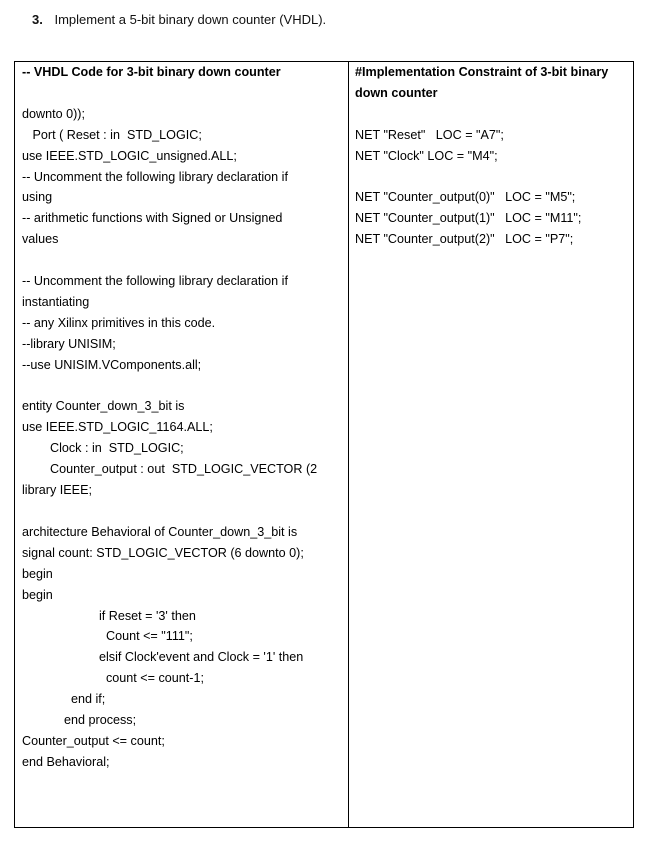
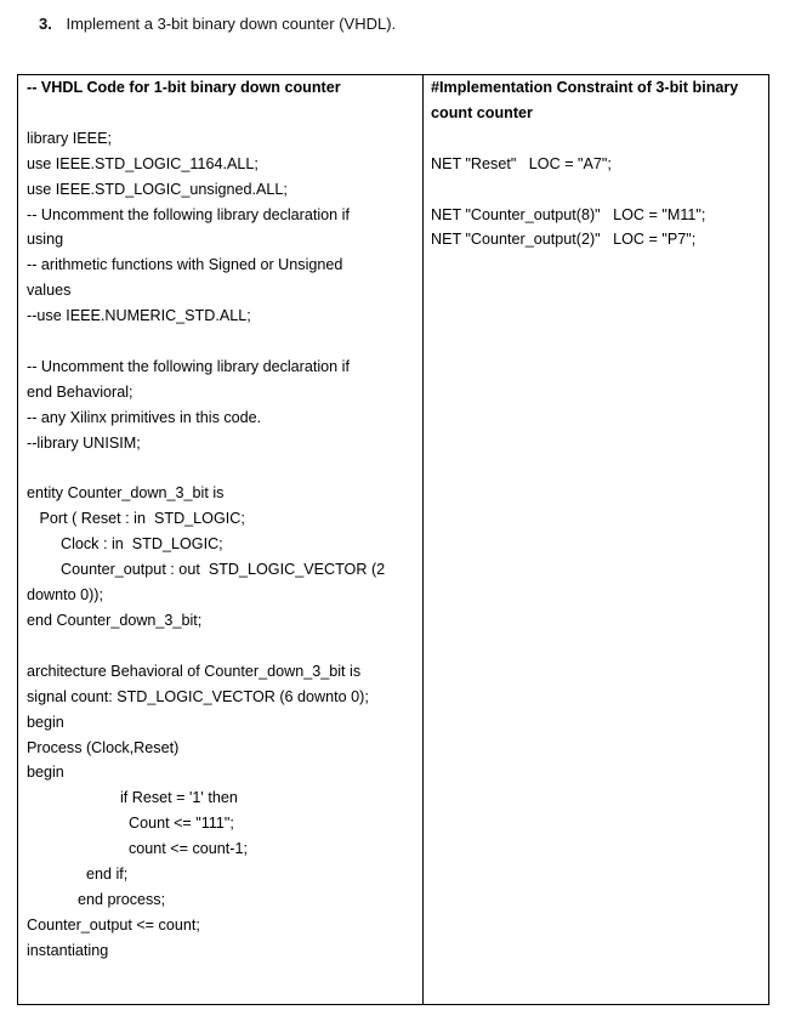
- 3. Implement a 5-bit binary down counter (VHDL).
+ 3. Implement a 3-bit binary down counter (VHDL).
- -- VHDL Code for 3-bit binary down counter
+ -- VHDL Code for 1-bit binary down counter
- downto 0));
+ library IEEE;
- Port ( Reset : in STD_LOGIC;
+ use IEEE.STD_LOGIC_1164.ALL;
  use IEEE.STD_LOGIC_unsigned.ALL;
  -- Uncomment the following library declaration if
  using
  -- arithmetic functions with Signed or Unsigned
  values
+ --use IEEE.NUMERIC_STD.ALL;
  -- Uncomment the following library declaration if
- instantiating
+ end Behavioral;
  -- any Xilinx primitives in this code.
  --library UNISIM;
- --use UNISIM.VComponents.all;
  entity Counter_down_3_bit is
- use IEEE.STD_LOGIC_1164.ALL;
+ Port ( Reset : in STD_LOGIC;
  Clock : in STD_LOGIC;
  Counter_output : out STD_LOGIC_VECTOR (2
- library IEEE;
+ downto 0));
+ end Counter_down_3_bit;
  architecture Behavioral of Counter_down_3_bit is
  signal count: STD_LOGIC_VECTOR (6 downto 0);
  begin
+ Process (Clock,Reset)
  begin
- if Reset = '3' then
+ if Reset = '1' then
  Count <= "111";
- elsif Clock'event and Clock = '1' then
  count <= count-1;
  end if;
  end process;
  Counter_output <= count;
- end Behavioral;
+ instantiating
- #Implementation Constraint of 3-bit binary down counter
+ #Implementation Constraint of 3-bit binary count counter
  NET "Reset" LOC = "A7";
- NET "Clock" LOC = "M4";
- NET "Counter_output(0)" LOC = "M5";
- NET "Counter_output(1)" LOC = "M11";
+ NET "Counter_output(8)" LOC = "M11";
  NET "Counter_output(2)" LOC = "P7";
